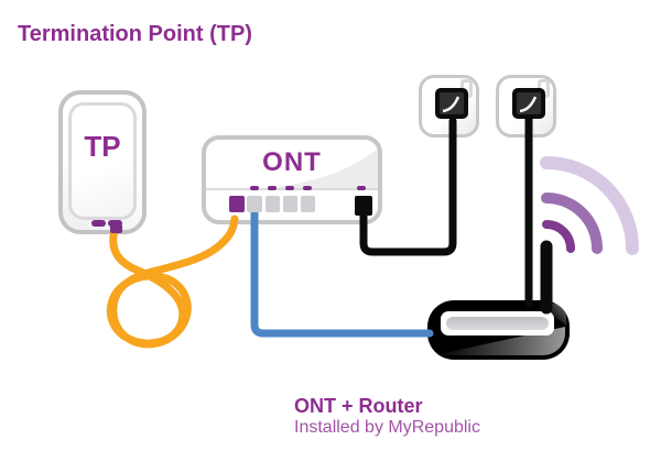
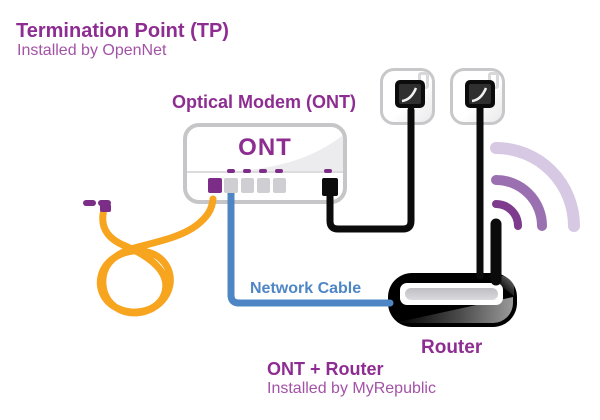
- TP
  ONT
  Termination Point (TP)
+ Installed by OpenNet
+ Optical Modem (ONT)
+ Network Cable
+ Router
  ONT + Router
  Installed by MyRepublic
